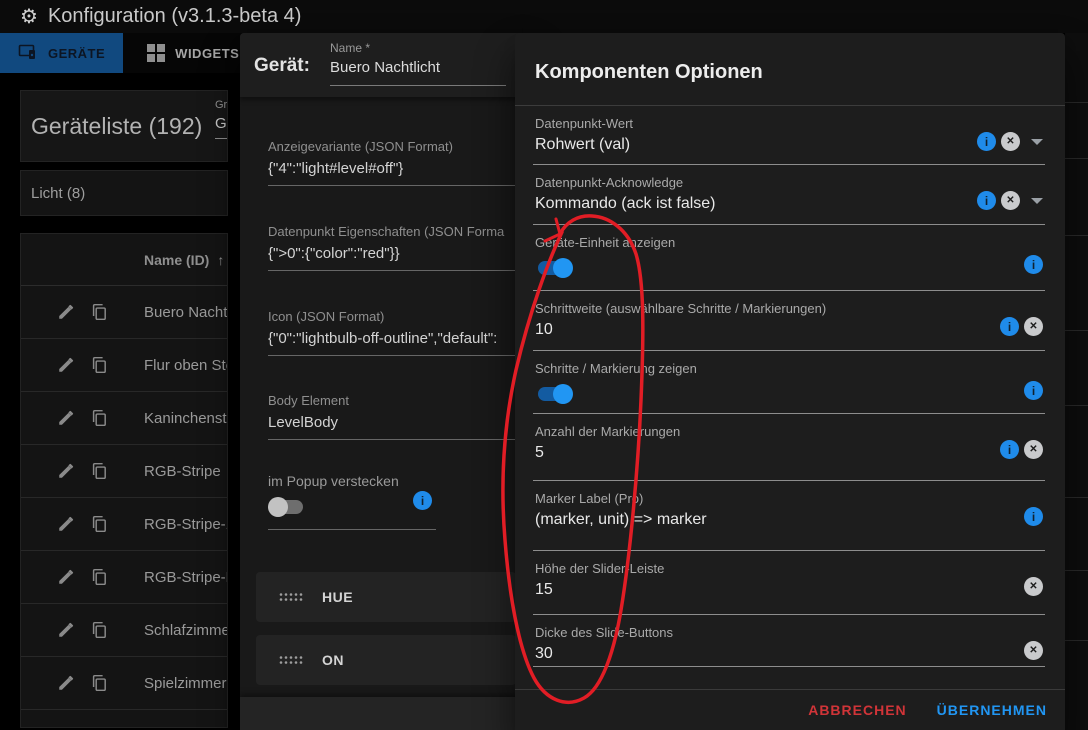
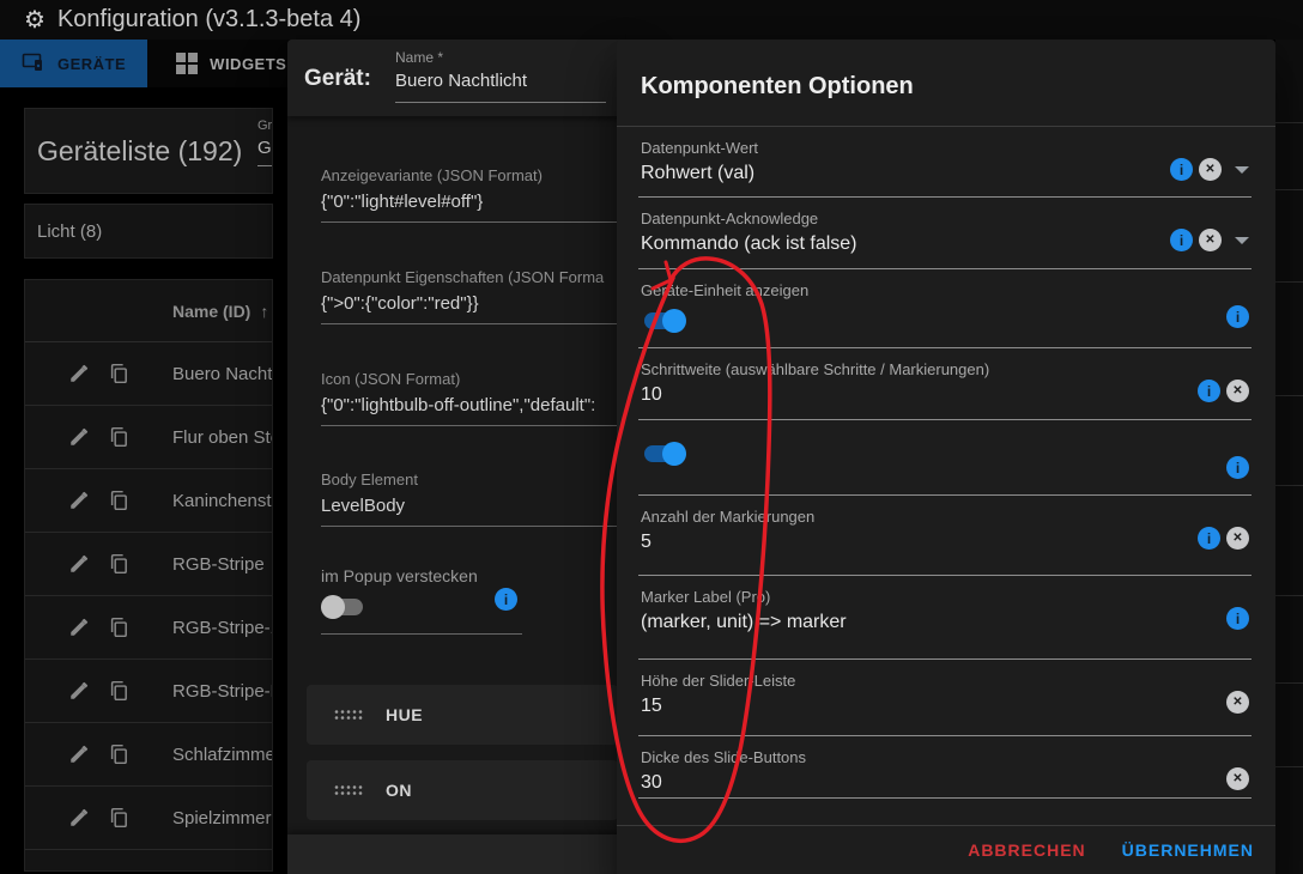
  ⚙
  Konfiguration (v3.1.3-beta 4)
  GERÄTE
  WIDGETS
  Geräteliste (192)
  Licht (8)
  Name (ID)
  ↑
  Buero Nacht
  Flur oben St
  Kaninchenst
  RGB-Stripe
  RGB-Stripe-
  RGB-Stripe-
  Schlafzimme
  Spielzimmer
  Gerät:
  Name *
  Buero Nachtlicht
  Anzeigevariante (JSON Format)
- {"4":"light#level#off"}
+ {"0":"light#level#off"}
  Datenpunkt Eigenschaften (JSON Forma
  {">0":{"color":"red"}}
  Icon (JSON Format)
  {"0":"lightbulb-off-outline","default":
  Body Element
  LevelBody
  im Popup verstecken
  i
  HUE
  ON
  Komponenten Optionen
  Datenpunkt-Wert
  Rohwert (val)
  i
  ✕
  Datenpunkt-Acknowledge
  Kommando (ack ist false)
  i
  ✕
  Geräte-Einheit anzeigen
  i
  Schrittweite (auswhlbare Schritte / Markierungen)
  10
  i
  ✕
- Schritte / Markierung zeigen
  i
  Anzahl der Markierungen
  5
  i
  ✕
  Marker Label (Pr)
  (marker, unit) => marker
  i
  Höhe der SliderLeiste
  15
  ✕
  Dicke des Slide-Buttons
  30
  ✕
  ABBRECHEN
  ÜBERNEHMEN
